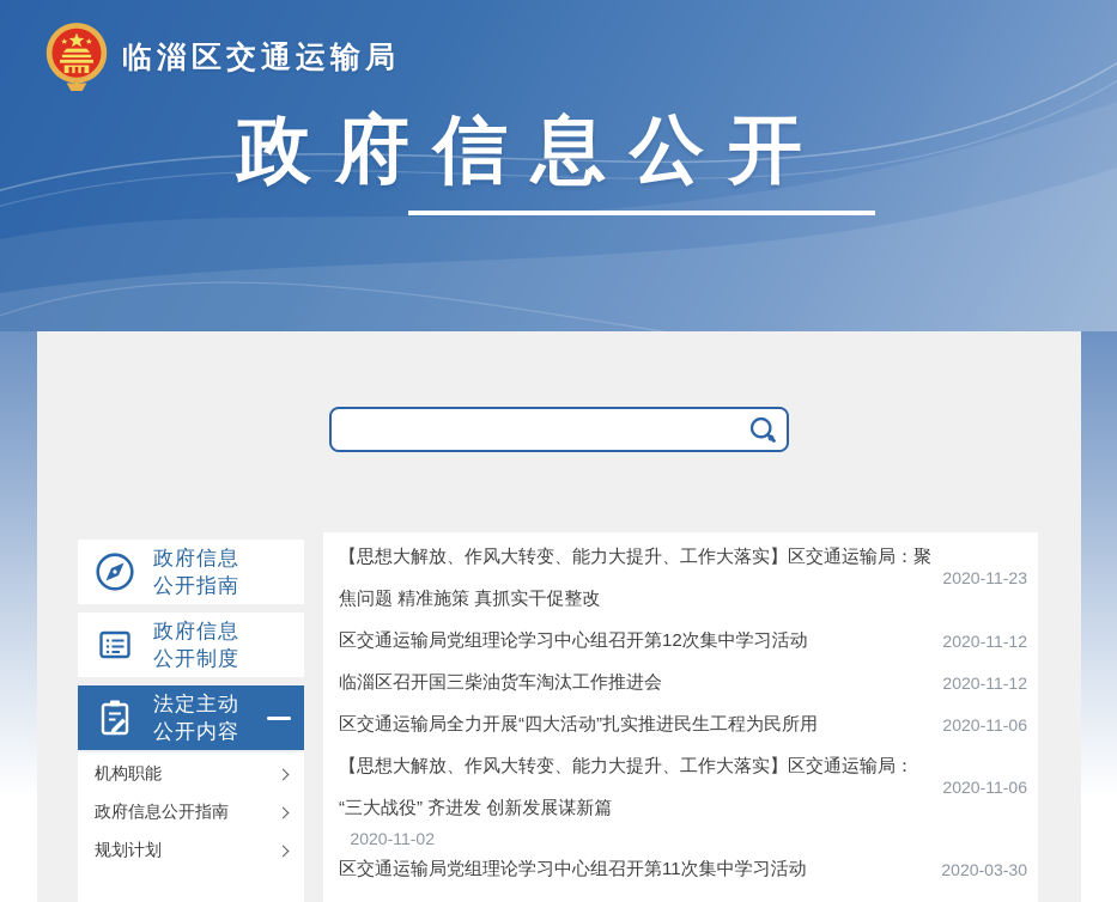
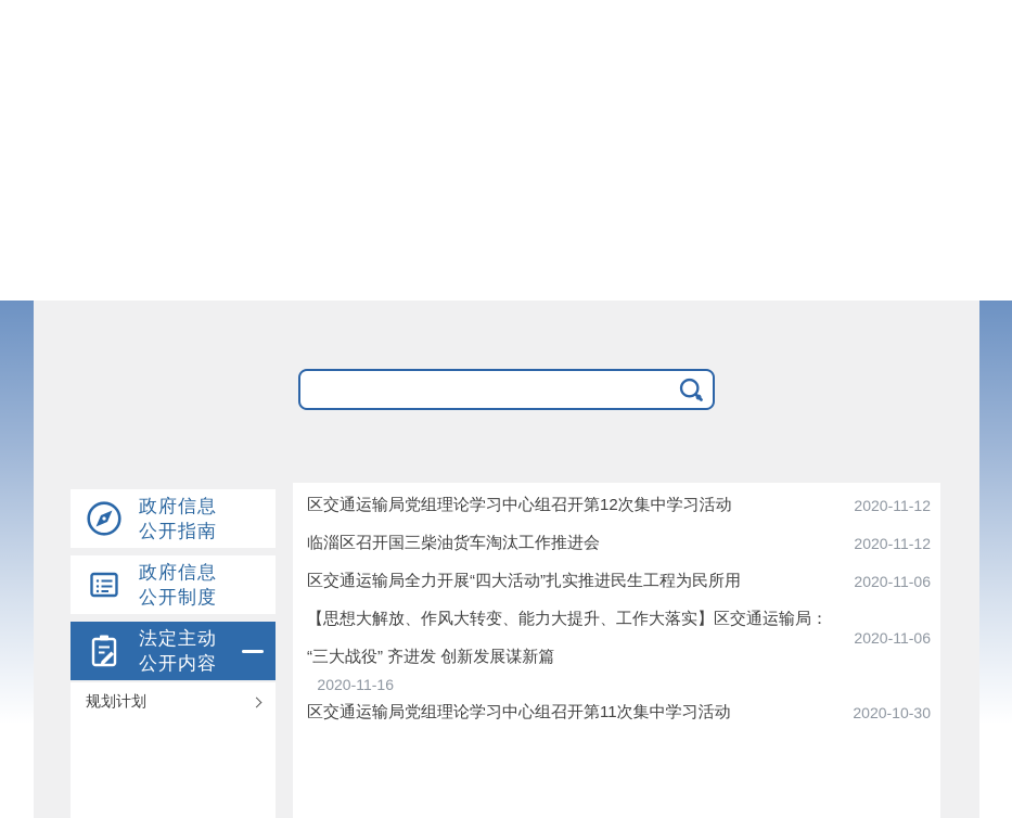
- 临淄区交通运输局
- 政府信息公开
  政府信息
  公开指南
  政府信息
  公开制度
  法定主动
  公开内容
- 机构职能
- 政府信息公开指南
  规划计划
- 【思想大解放、作风大转变、能力大提升、工作大落实】区交通运输局：聚焦问题 精准施策 真抓实干促整改
- 2020-11-23
  区交通运输局党组理论学习中心组召开第12次集中学习活动
  2020-11-12
  临淄区召开国三柴油货车淘汰工作推进会
  2020-11-12
  区交通运输局全力开展“四大活动”扎实推进民生工程为民所用
  2020-11-06
  【思想大解放、作风大转变、能力大提升、工作大落实】区交通运输局： “三大战役” 齐进发 创新发展谋新篇
  2020-11-06
- 2020-11-02
+ 2020-11-16
  区交通运输局党组理论学习中心组召开第11次集中学习活动
- 2020-03-30
+ 2020-10-30
